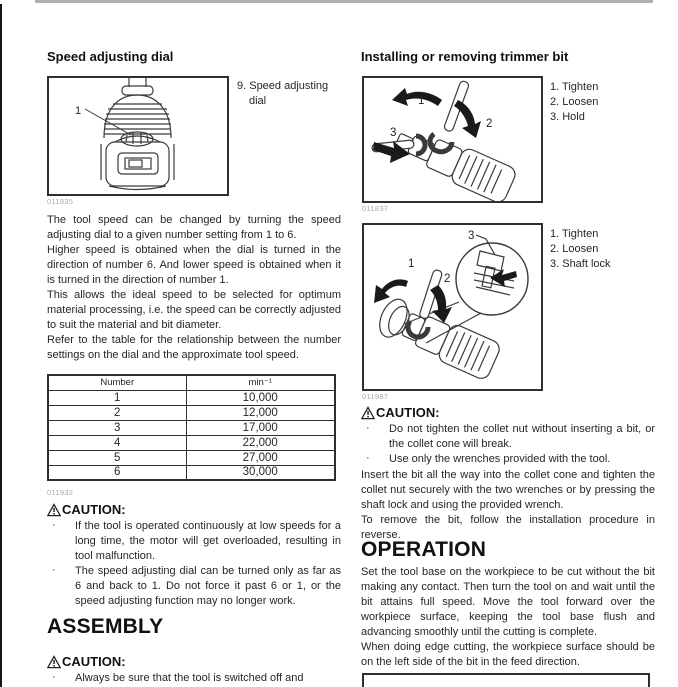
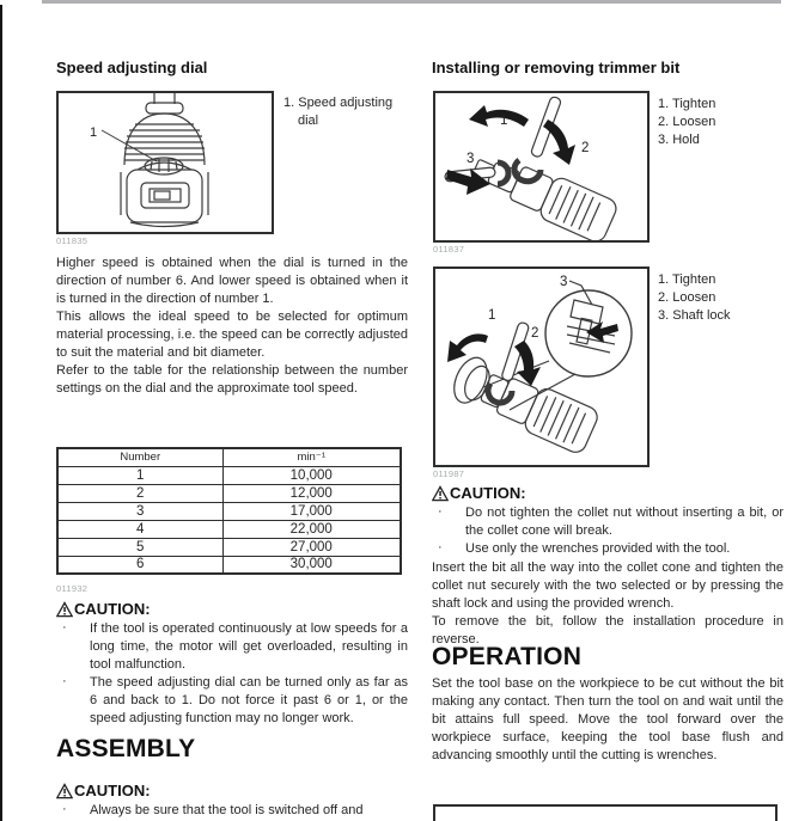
  Speed adjusting dial
  1
- 9. Speed adjusting dial
+ 1. Speed adjusting dial
  011835
- The tool speed can be changed by turning the speed adjusting dial to a given number setting from 1 to 6.
  Higher speed is obtained when the dial is turned in the direction of number 6. And lower speed is obtained when it is turned in the direction of number 1.
  This allows the ideal speed to be selected for optimum material processing, i.e. the speed can be correctly adjusted to suit the material and bit diameter.
  Refer to the table for the relationship between the number settings on the dial and the approximate tool speed.
  Number	min⁻¹
  1	10,000
  2	12,000
  3	17,000
  4	22,000
  5	27,000
  6	30,000
  011932
  CAUTION:
  ·
  If the tool is operated continuously at low speeds for a long time, the motor will get overloaded, resulting in tool malfunction.
  ·
  The speed adjusting dial can be turned only as far as 6 and back to 1. Do not force it past 6 or 1, or the speed adjusting function may no longer work.
  ASSEMBLY
  CAUTION:
  ·
  Always be sure that the tool is switched off and
  Installing or removing trimmer bit
  1
  2
  3
  1. Tighten
  2. Loosen
  3. Hold
  011837
  1
  2
  3
  1. Tighten
  2. Loosen
  3. Shaft lock
  011987
  CAUTION:
  ·
  Do not tighten the collet nut without inserting a bit, or the collet cone will break.
  ·
  Use only the wrenches provided with the tool.
- Insert the bit all the way into the collet cone and tighten the collet nut securely with the two wrenches or by pressing the shaft lock and using the provided wrench.
+ Insert the bit all the way into the collet cone and tighten the collet nut securely with the two selected or by pressing the shaft lock and using the provided wrench.
  To remove the bit, follow the installation procedure in reverse.
  OPERATION
- Set the tool base on the workpiece to be cut without the bit making any contact. Then turn the tool on and wait until the bit attains full speed. Move the tool forward over the workpiece surface, keeping the tool base flush and advancing smoothly until the cutting is complete.
+ Set the tool base on the workpiece to be cut without the bit making any contact. Then turn the tool on and wait until the bit attains full speed. Move the tool forward over the workpiece surface, keeping the tool base flush and advancing smoothly until the cutting is wrenches.
- When doing edge cutting, the workpiece surface should be on the left side of the bit in the feed direction.
